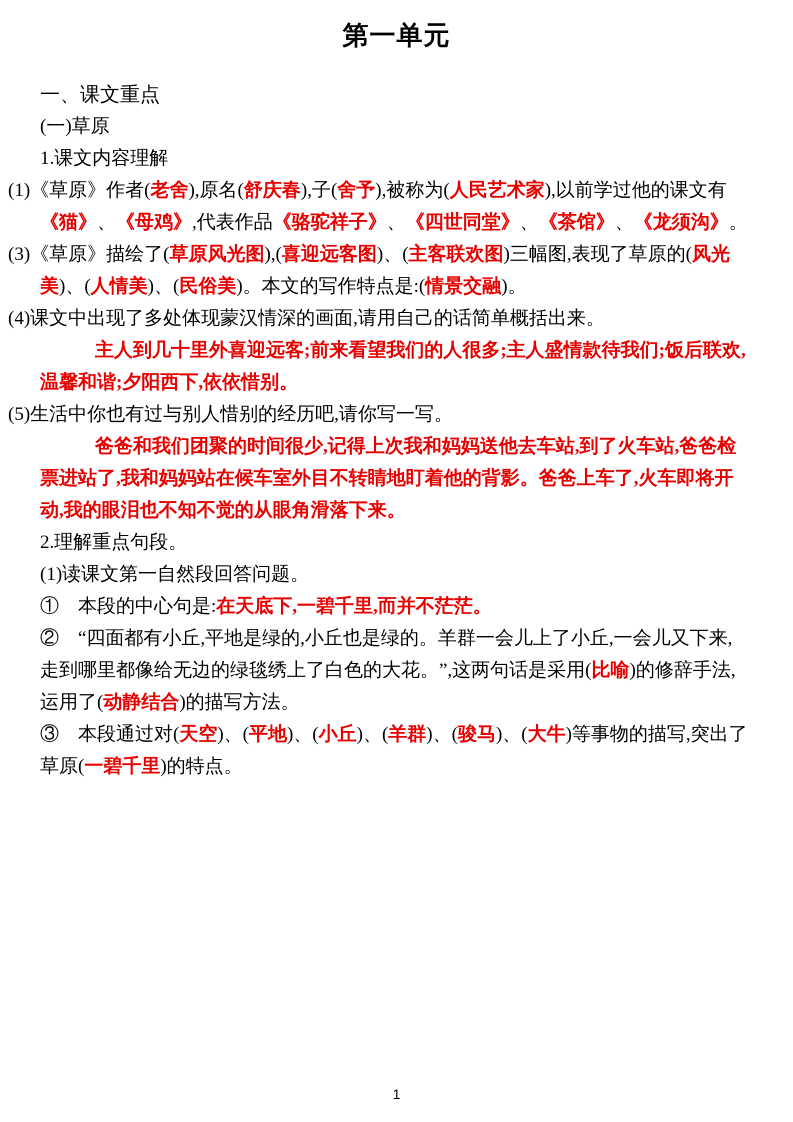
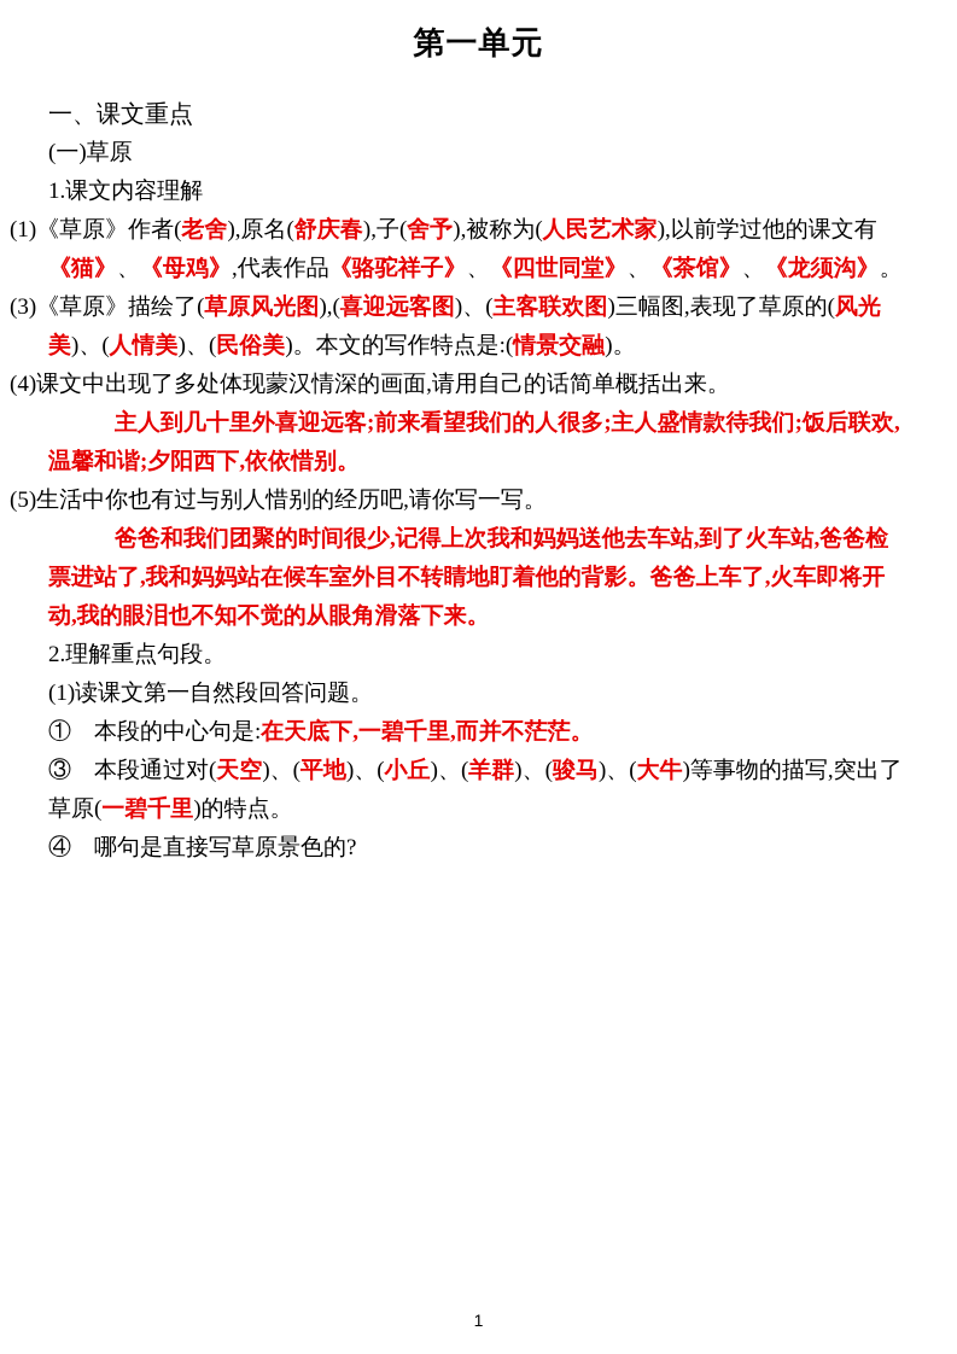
  第一单元
  一、课文重点
  (一)草原
  1.课文内容理解
  (1)《草原》作者(老舍),原名(舒庆春),子(舍予),被称为(人民艺术家),以前学过他的课文有《猫》、《母鸡》,代表作品《骆驼祥子》、《四世同堂》、《茶馆》、《龙须沟》。
  (3)《草原》描绘了(草原风光图),(喜迎远客图)、(主客联欢图)三幅图,表现了草原的(风光美)、(人情美)、(民俗美)。本文的写作特点是:(情景交融)。
  (4)课文中出现了多处体现蒙汉情深的画面,请用自己的话简单概括出来。
  主人到几十里外喜迎远客;前来看望我们的人很多;主人盛情款待我们;饭后联欢,温馨和谐;夕阳西下,依依惜别。
  (5)生活中你也有过与别人惜别的经历吧,请你写一写。
  爸爸和我们团聚的时间很少,记得上次我和妈妈送他去车站,到了火车站,爸爸检票进站了,我和妈妈站在候车室外目不转睛地盯着他的背影。爸爸上车了,火车即将开动,我的眼泪也不知不觉的从眼角滑落下来。
  2.理解重点句段。
  (1)读课文第一自然段回答问题。
  ① 本段的中心句是:在天底下,一碧千里,而并不茫茫。
- ② “四面都有小丘,平地是绿的,小丘也是绿的。羊群一会儿上了小丘,一会儿又下来,走到哪里都像给无边的绿毯绣上了白色的大花。”,这两句话是采用(比喻)的修辞手法,运用了(动静结合)的描写方法。
  ③ 本段通过对(天空)、(平地)、(小丘)、(羊群)、(骏马)、(大牛)等事物的描写,突出了草原(一碧千里)的特点。
+ ④ 哪句是直接写草原景色的?
  1
